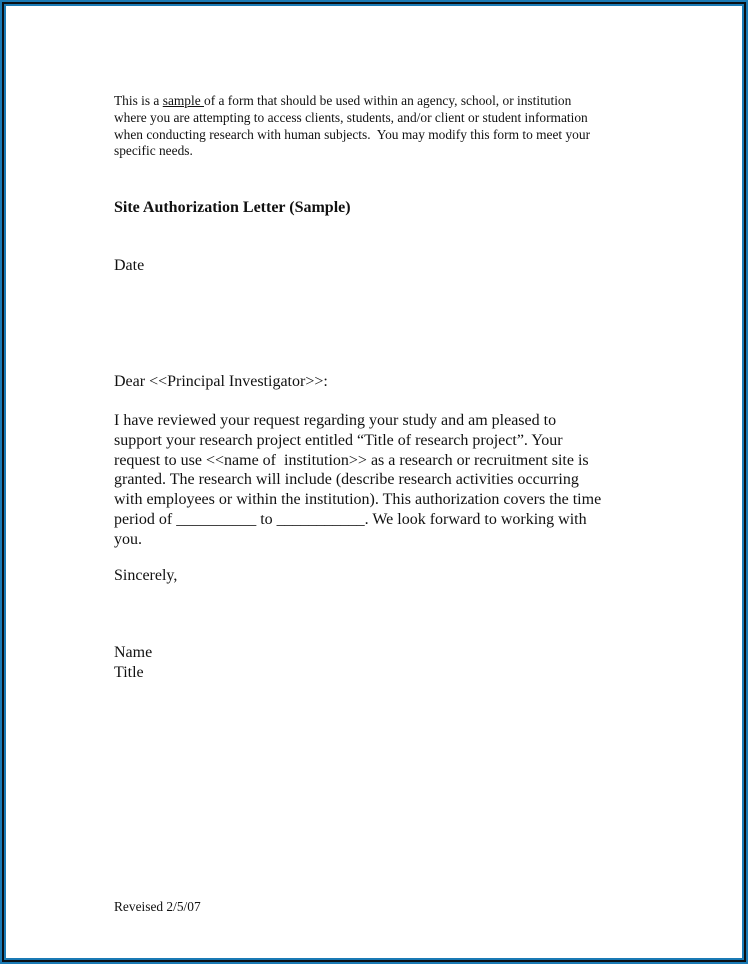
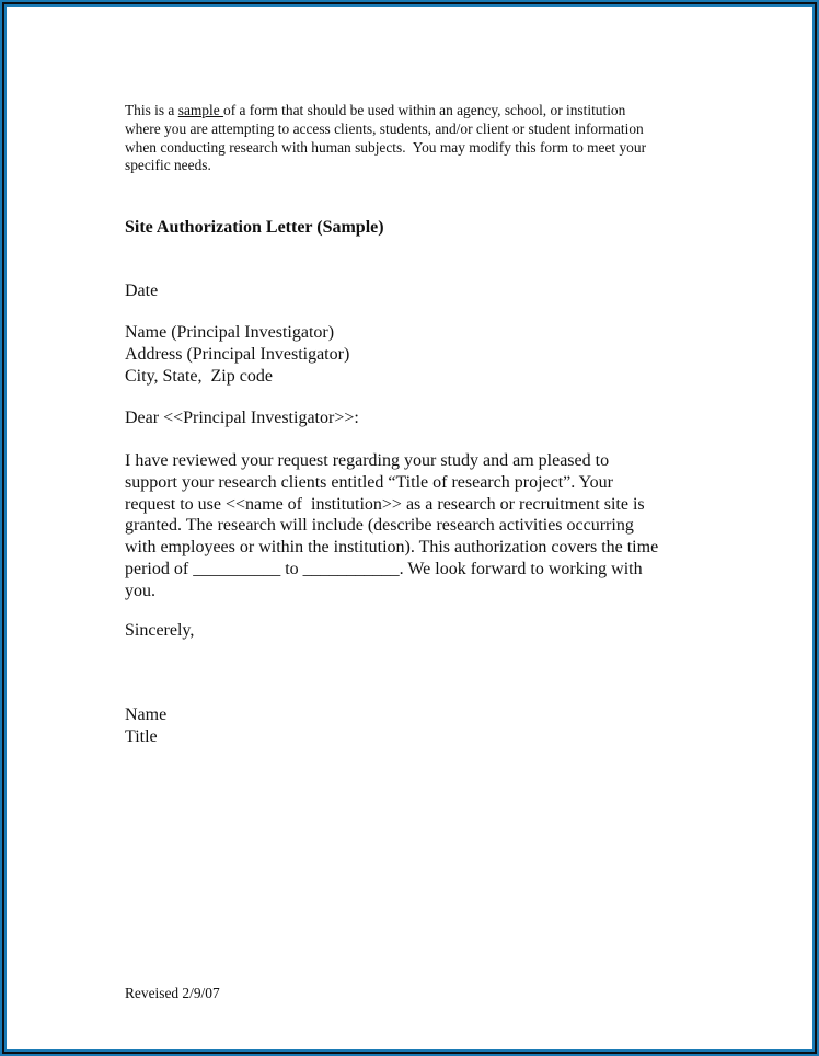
  This is a sample of a form that should be used within an agency, school, or institution where you are attempting to access clients, students, and/or client or student information when conducting research with human subjects. You may modify this form to meet your specific needs.
  Site Authorization Letter (Sample)
  Date
+ Name (Principal Investigator) Address (Principal Investigator) City, State, Zip code
  Dear <<Principal Investigator>>:
- I have reviewed your request regarding your study and am pleased to support your research project entitled “Title of research project”. Your request to use <<name of institution>> as a research or recruitment site is granted. The research will include (describe research activities occurring with employees or within the institution). This authorization covers the time period of __________ to ___________. We look forward to working with you.
+ I have reviewed your request regarding your study and am pleased to support your research clients entitled “Title of research project”. Your request to use <<name of institution>> as a research or recruitment site is granted. The research will include (describe research activities occurring with employees or within the institution). This authorization covers the time period of __________ to ___________. We look forward to working with you.
  Sincerely,
  Name Title
- Reveised 2/5/07
+ Reveised 2/9/07
